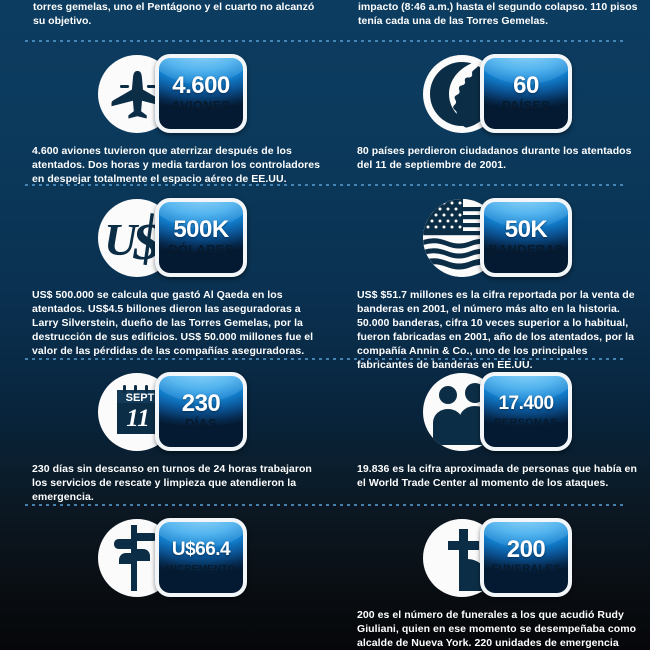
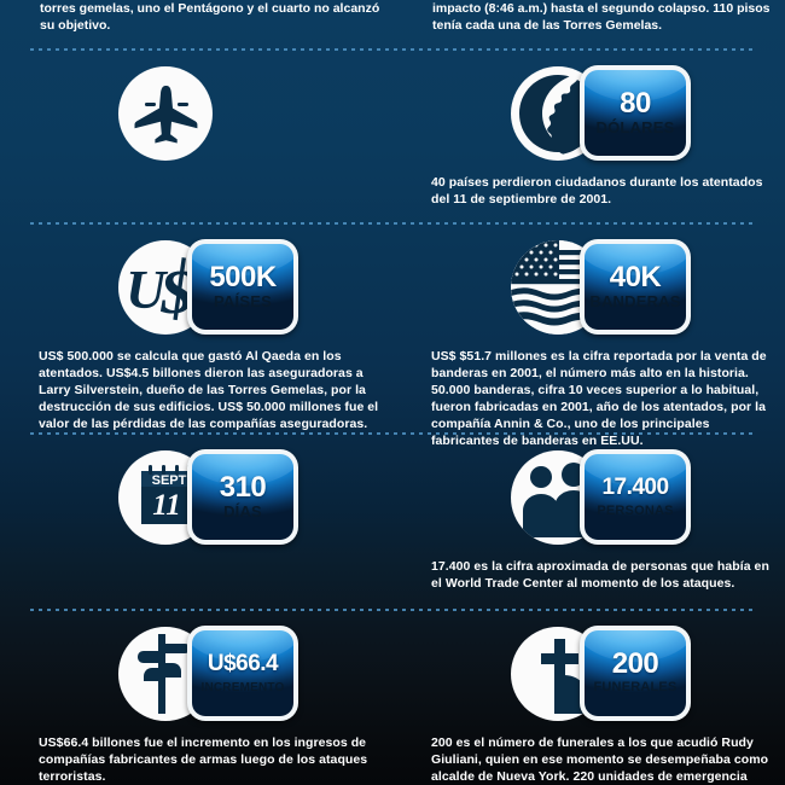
- 4.600
- AVIONES
- 4.600 aviones tuvieron que aterrizar después de los atentados. Dos horas y media tardaron los controladores en despejar totalmente el espacio aéreo de EE.UU.
- 60
+ 80
- PAÍSES
+ DÓLARES
- 80 países perdieron ciudadanos durante los atentados del 11 de septiembre de 2001.
+ 40 países perdieron ciudadanos durante los atentados del 11 de septiembre de 2001.
  U
  S
  500K
- DÓLARES
+ PAÍSES
  US$ 500.000 se calcula que gastó Al Qaeda en los atentados. US$4.5 billones dieron las aseguradoras a Larry Silverstein, dueño de las Torres Gemelas, por la destrucción de sus edificios. US$ 50.000 millones fue el valor de las pérdidas de las compañías aseguradoras.
- 50K
+ 40K
  BANDERAS
  US$ $51.7 millones es la cifra reportada por la venta de banderas en 2001, el número más alto en la historia. 50.000 banderas, cifra 10 veces superior a lo habitual, fueron fabricadas en 2001, año de los atentados, por la compañía Annin & Co., uno de los principales fabricantes de banderas en EE.UU.
  SEPT
  11
- 230
+ 310
  DÍAS
- 230 días sin descanso en turnos de 24 horas trabajaron los servicios de rescate y limpieza que atendieron la emergencia.
  17.400
  PERSONAS
- 19.836 es la cifra aproximada de personas que había en el World Trade Center al momento de los ataques.
+ 17.400 es la cifra aproximada de personas que había en el World Trade Center al momento de los ataques.
  U$66.4
  INCREMENTO
+ US$66.4 billones fue el incremento en los ingresos de compañías fabricantes de armas luego de los ataques terroristas.
  200
  FUNERALES
  200 es el número de funerales a los que acudió Rudy Giuliani, quien en ese momento se desempeñaba como alcalde de Nueva York. 220 unidades de emergencia
